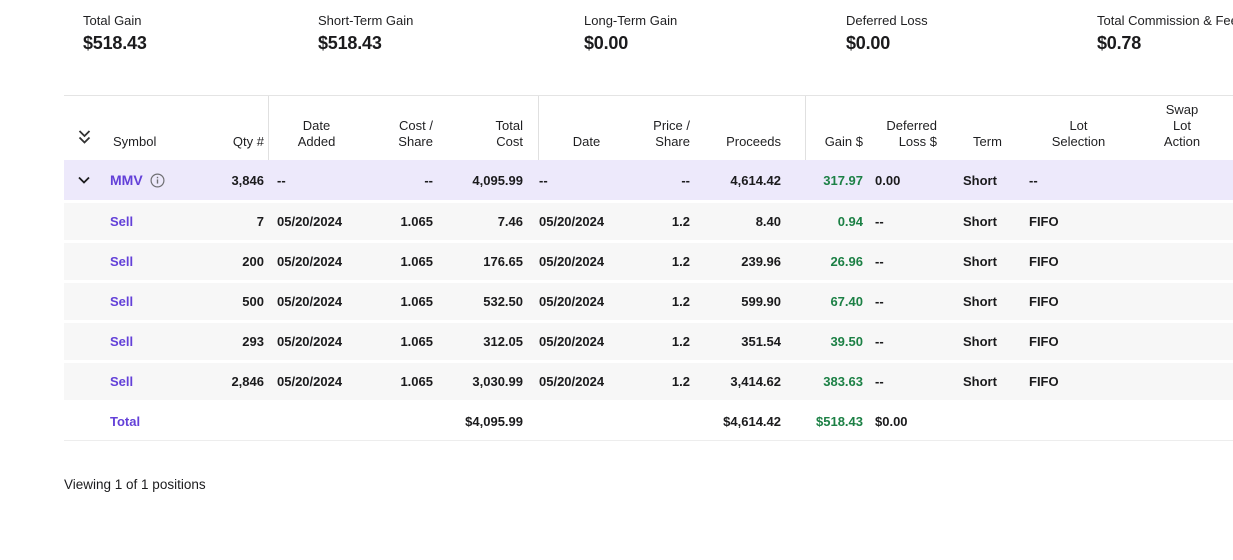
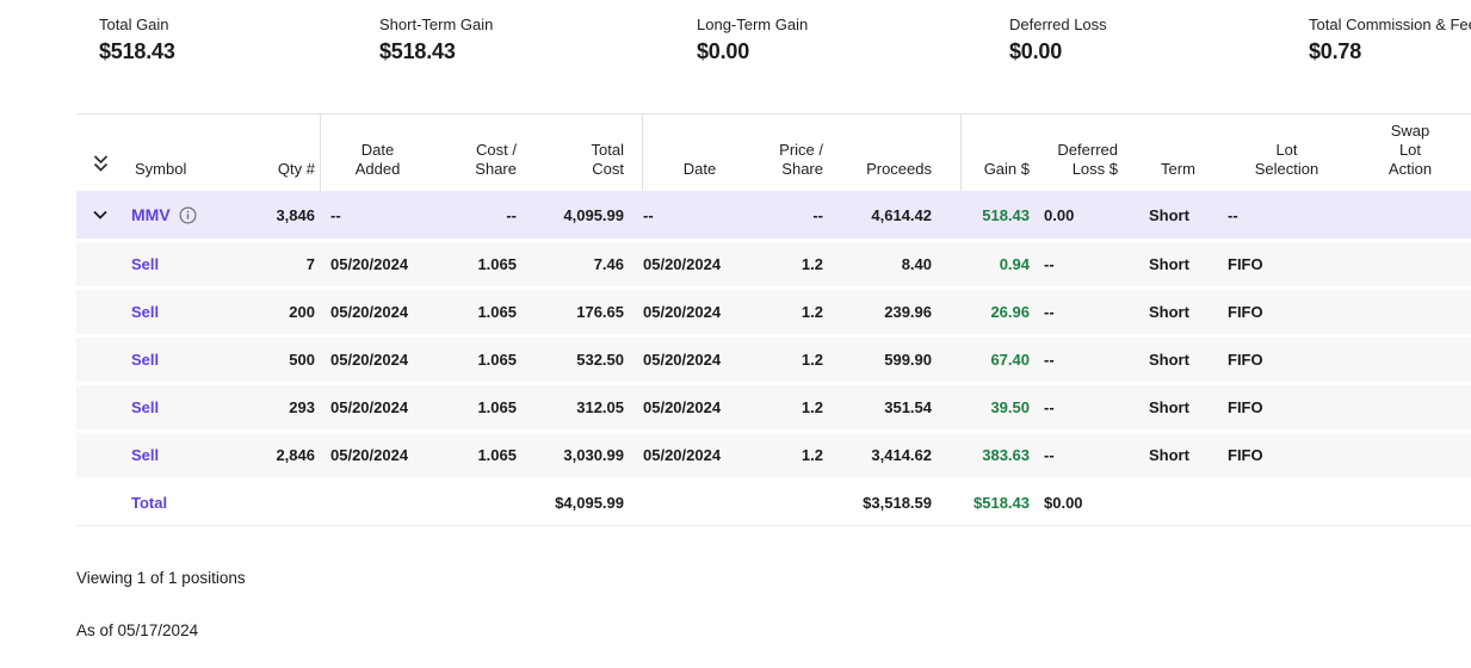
  Total Gain
  $518.43
  Short-Term Gain
  $518.43
  Long-Term Gain
  $0.00
  Deferred Loss
  $0.00
  Total Commission & Fe
  $0.78
  	Symbol	Qty #	Date Added	Cost / Share	Total Cost	Date	Price / Share	Proceeds	Gain $	Deferred Loss $	Term	Lot Selection	Swap Lot Action
- 	MMV	3,846	--	--	4,095.99	--	--	4,614.42	317.97	0.00	Short	--
+ 	MMV	3,846	--	--	4,095.99	--	--	4,614.42	518.43	0.00	Short	--
  	Sell	7	05/20/2024	1.065	7.46	05/20/2024	1.2	8.40	0.94	--	Short	FIFO
  	Sell	200	05/20/2024	1.065	176.65	05/20/2024	1.2	239.96	26.96	--	Short	FIFO
  	Sell	500	05/20/2024	1.065	532.50	05/20/2024	1.2	599.90	67.40	--	Short	FIFO
  	Sell	293	05/20/2024	1.065	312.05	05/20/2024	1.2	351.54	39.50	--	Short	FIFO
  	Sell	2,846	05/20/2024	1.065	3,030.99	05/20/2024	1.2	3,414.62	383.63	--	Short	FIFO
- 	Total				$4,095.99			$4,614.42	$518.43	$0.00
+ 	Total				$4,095.99			$3,518.59	$518.43	$0.00
  Viewing 1 of 1 positions
+ As of 05/17/2024
